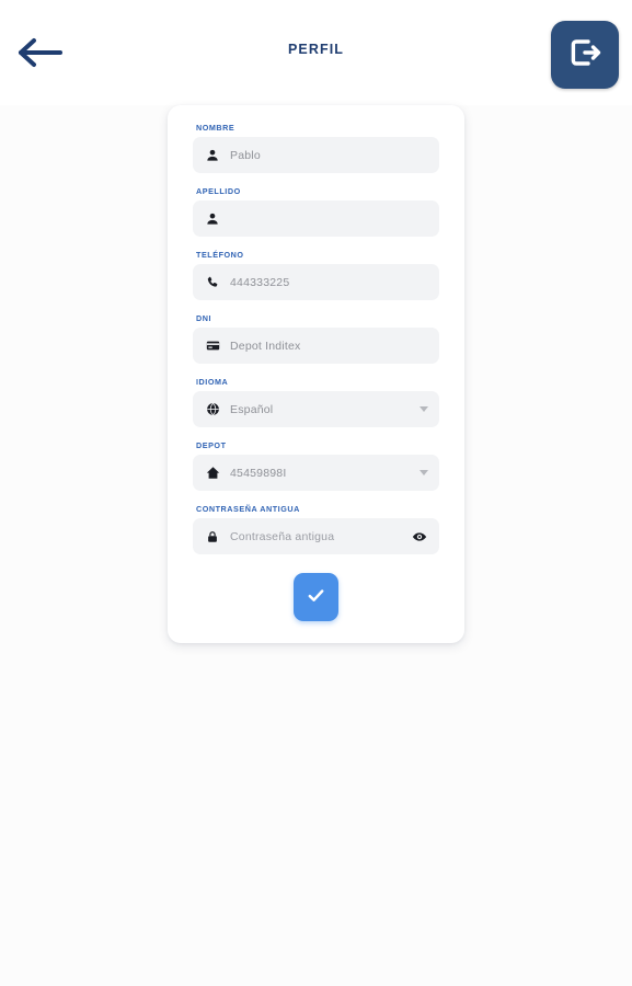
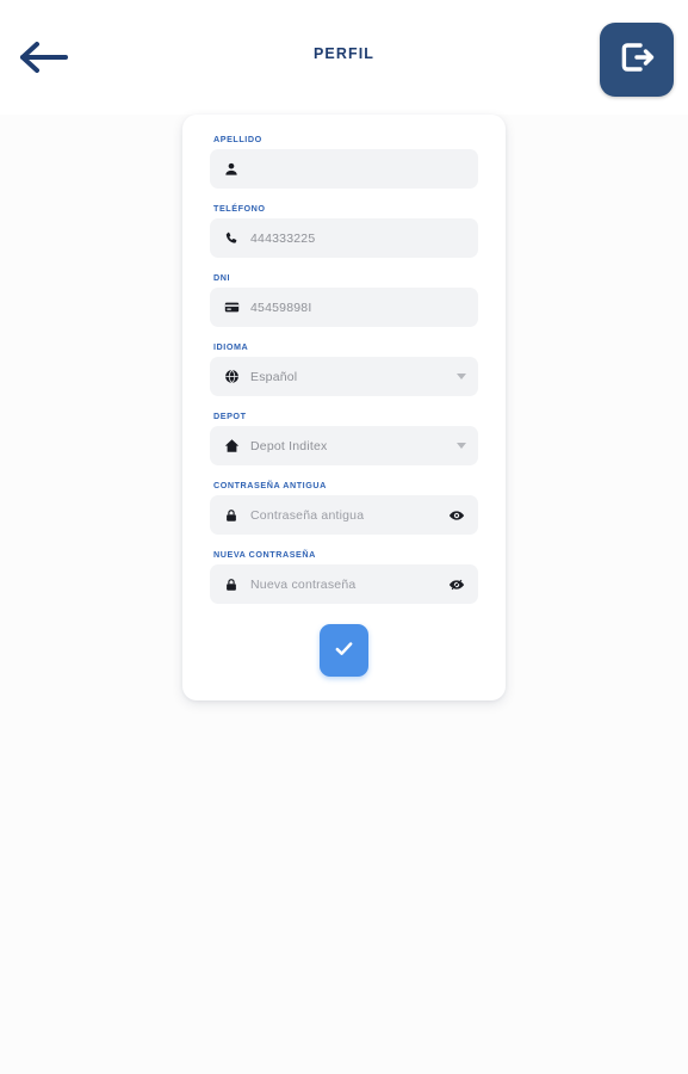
  PERFIL
- NOMBRE
- Pablo
  APELLIDO
  TELÉFONO
  444333225
  DNI
- Depot Inditex
+ 45459898I
  IDIOMA
  Español
  DEPOT
- 45459898I
+ Depot Inditex
  CONTRASEÑA ANTIGUA
  Contraseña antigua
+ NUEVA CONTRASEÑA
+ Nueva contraseña
